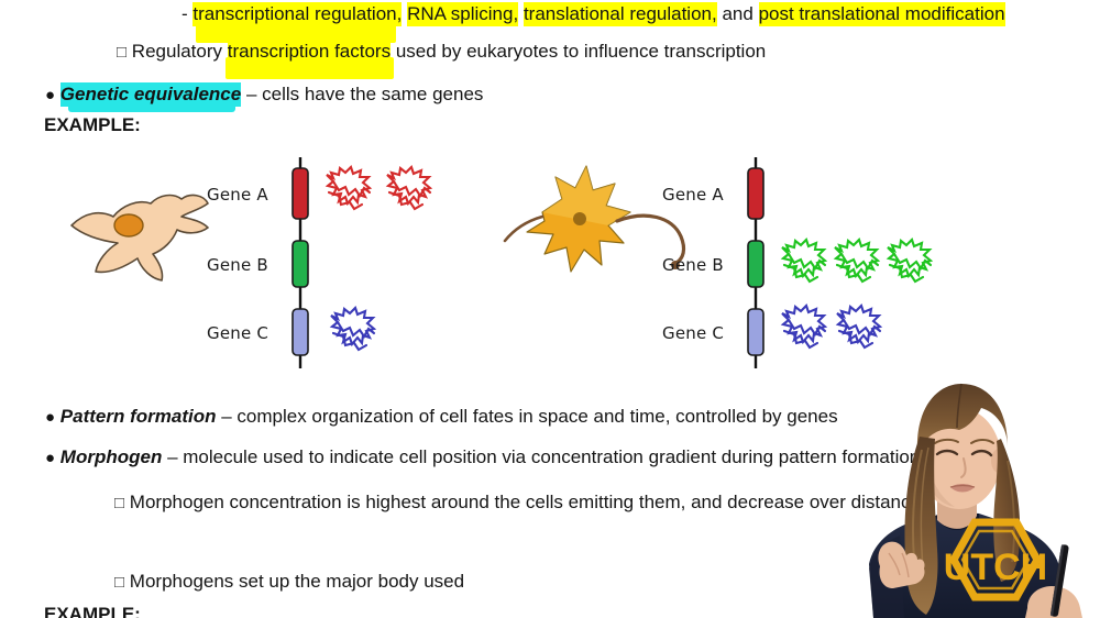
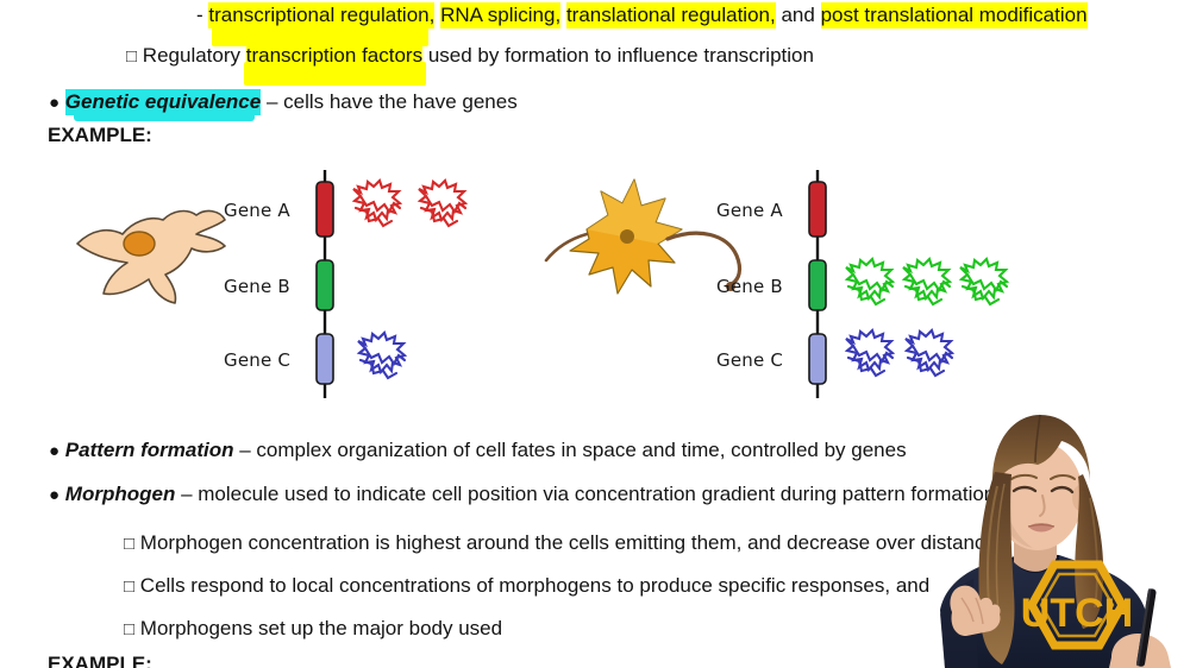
  - transcriptional regulation, RNA splicing, translational regulation, and post translational modification
- □ Regulatory transcription factors used by eukaryotes to influence transcription
+ □ Regulatory transcription factors used by formation to influence transcription
- ● Genetic equivalence – cells have the same genes
+ ● Genetic equivalence – cells have the have genes
  EXAMPLE:
  Gene A
  Gene B
  Gene C
  Gene A
  Gene B
  Gene C
  ● Pattern formation – complex organization of cell fates in space and time, controlled by genes
  ● Morphogen – molecule used to indicate cell position via concentration gradient during pattern formatio
  □ Morphogen concentration is highest around the cells emitting them, and decrease over distanc
+ □ Cells respond to local concentrations of morphogens to produce specific responses, and
  □ Morphogens set up the major body used
  EXAMPLE:
  UTCH
